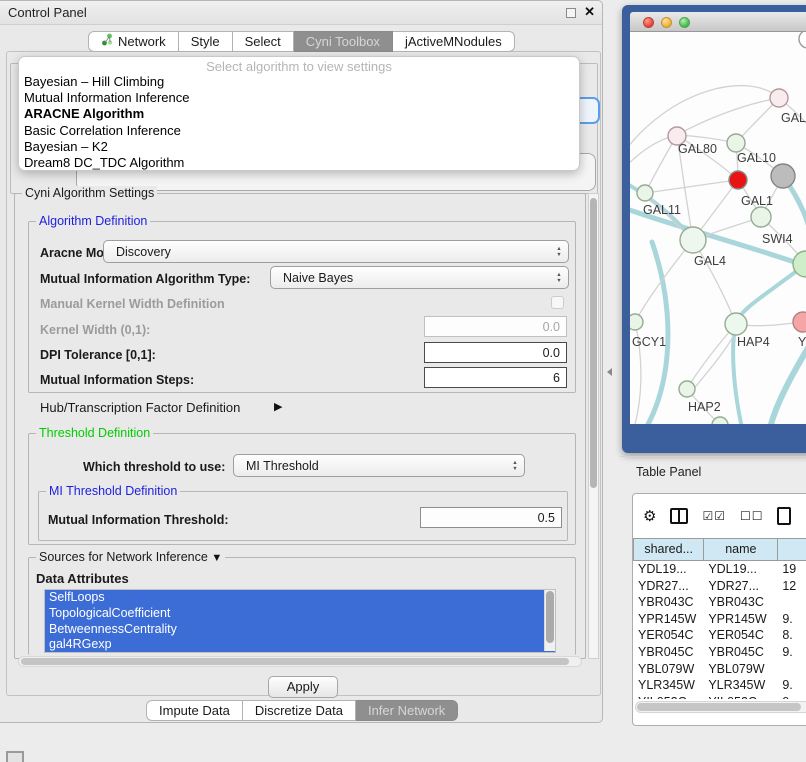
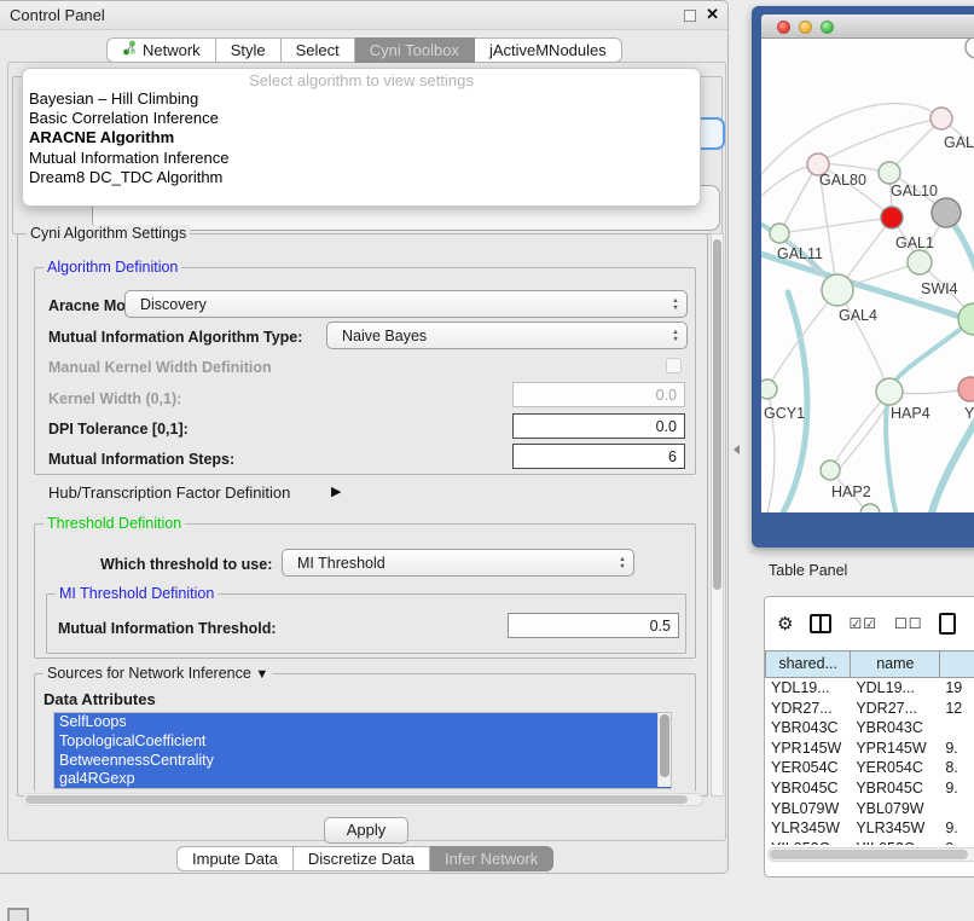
  Control Panel
  ✕
  Network
  Style
  Select
  Cyni Toolbox
  jActiveMNodules
  Cyni Algorithm Settings
  Algorithm Definition
  Aracne Mo
  Discovery
  Mutual Information Algorithm Type:
  Naive Bayes
  Manual Kernel Width Definition
  Kernel Width (0,1):
  0.0
  DPI Tolerance [0,1]:
  0.0
  Mutual Information Steps:
  6
  Hub/Transcription Factor Definition
  ▶
  Threshold Definition
  Which threshold to use:
  MI Threshold
  MI Threshold Definition
  Mutual Information Threshold:
  0.5
  Sources for Network Inference ▼
  Data Attributes
  SelfLoops
  TopologicalCoefficient
  BetweennessCentrality
  gal4RGexp
  Apply
  Impute Data
  Discretize Data
  Infer Network
  Select algorithm to view settings
  Bayesian – Hill Climbing
- Mutual Information Inference
+ Basic Correlation Inference
  ARACNE Algorithm
- Basic Correlation Inference
+ Mutual Information Inference
- Bayesian – K2
  Dream8 DC_TDC Algorithm
  GAL80
  GAL
  GAL10
  GAL1
  GAL11
  SWI4
  GAL4
  GCY1
  HAP4
  Y
  HAP2
  Table Panel
  ⚙
  ☑☑
  ☐☐
  shared...
  name
  YDL19...
  YDL19...
  19
  YDR27...
  YDR27...
  12
  YBR043C
  YBR043C
  YPR145W
  YPR145W
  9.
  YER054C
  YER054C
  8.
  YBR045C
  YBR045C
  9.
  YBL079W
  YBL079W
  YLR345W
  YLR345W
  9.
